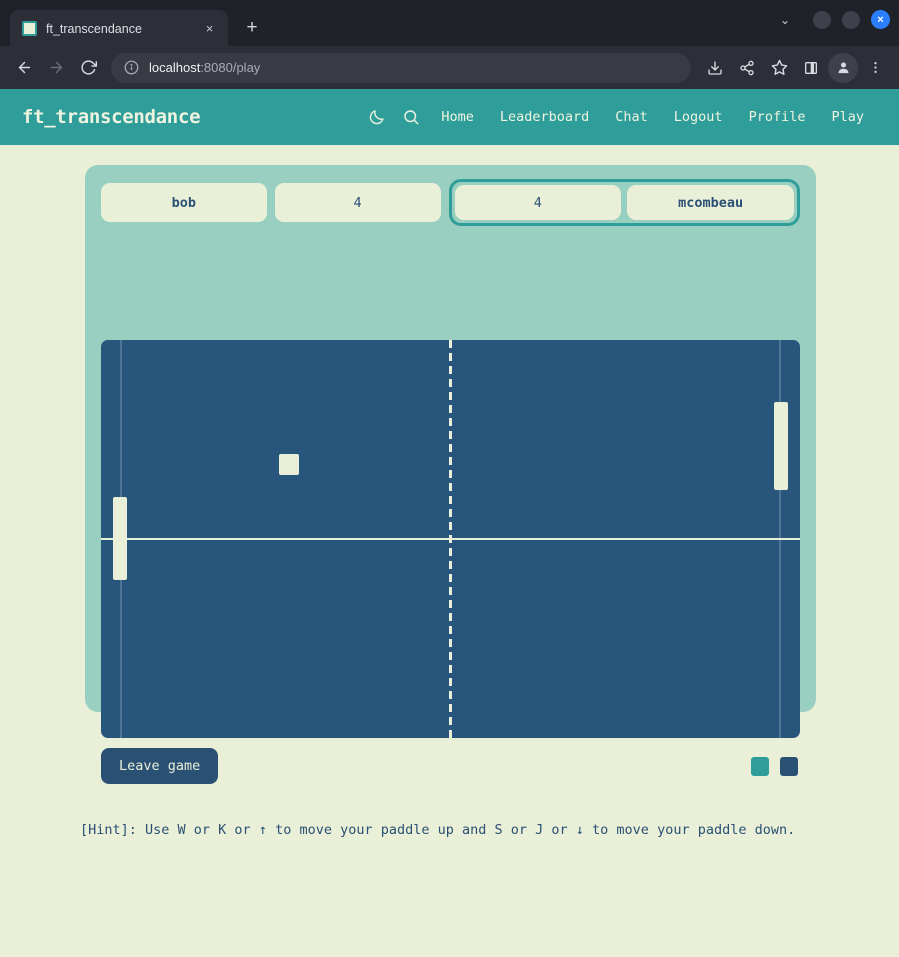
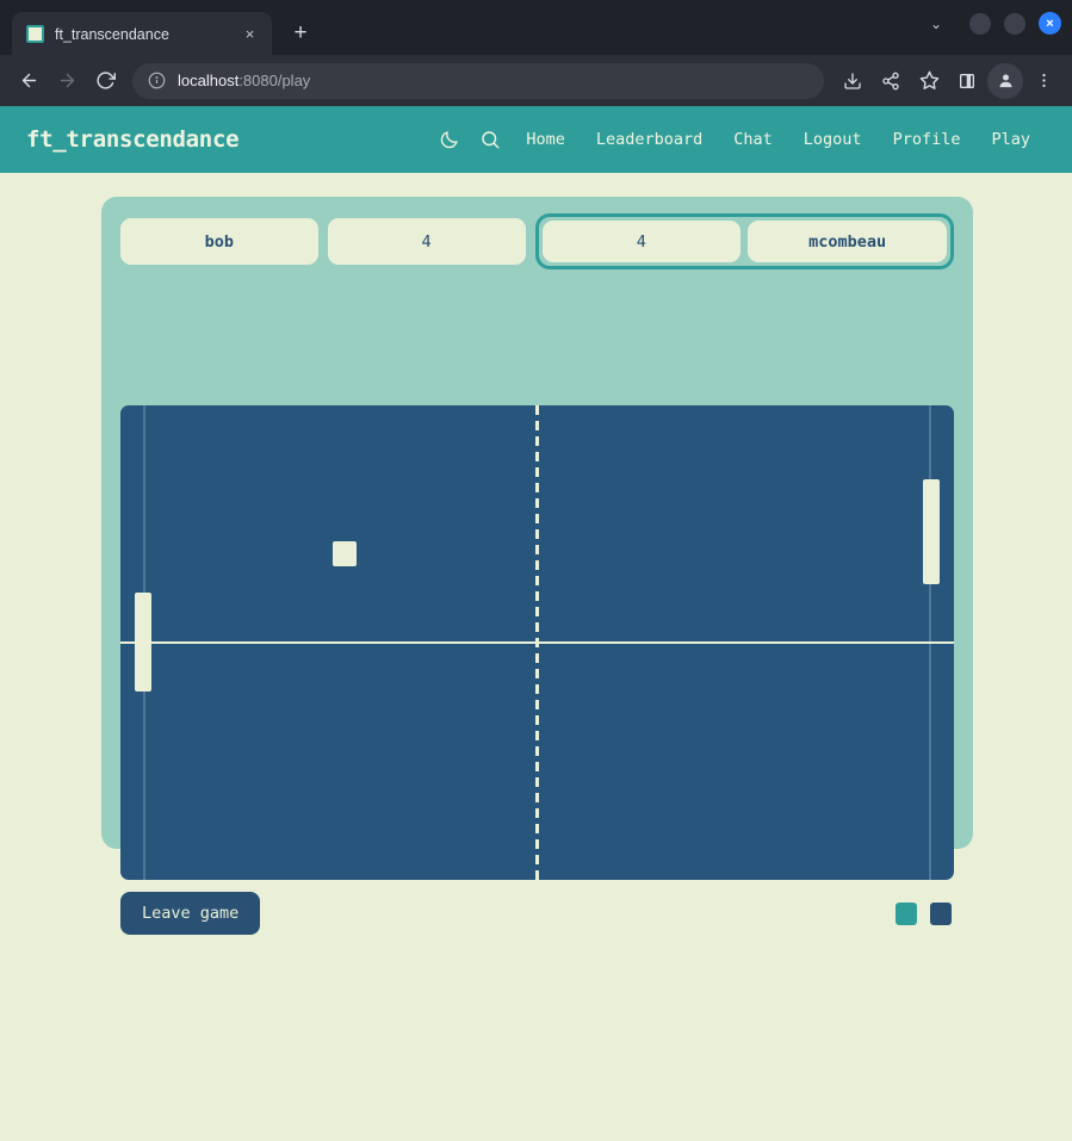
  ft_transcendance
  ×
  +
  ⌄
  ×
  localhost:8080/play
  ft_transcendance
  Home
  Leaderboard
  Chat
  Logout
  Profile
  Play
  bob
  4
  4
  mcombeau
  Leave game
- [Hint]: Use W or K or ↑ to move your paddle up and S or J or ↓ to move your paddle down.
